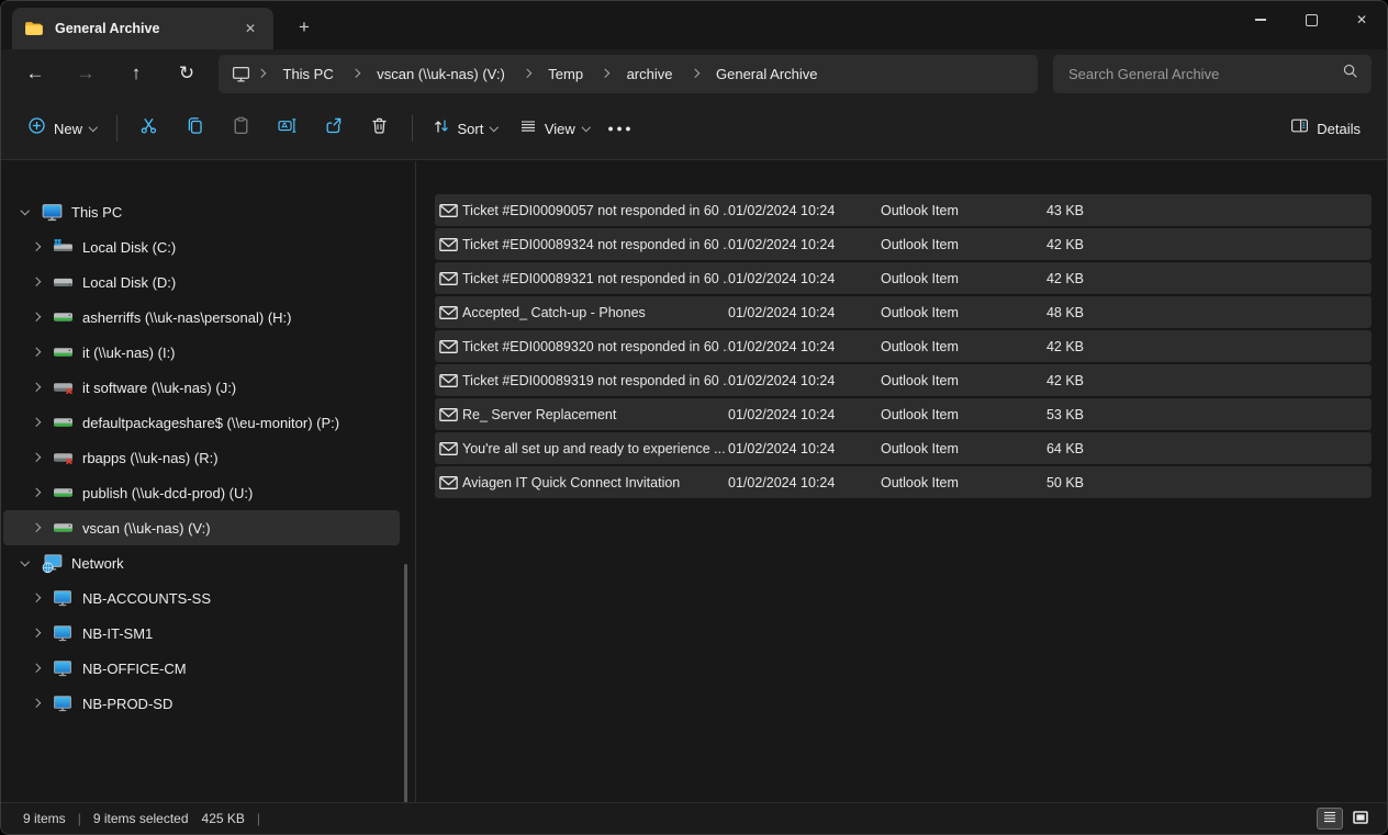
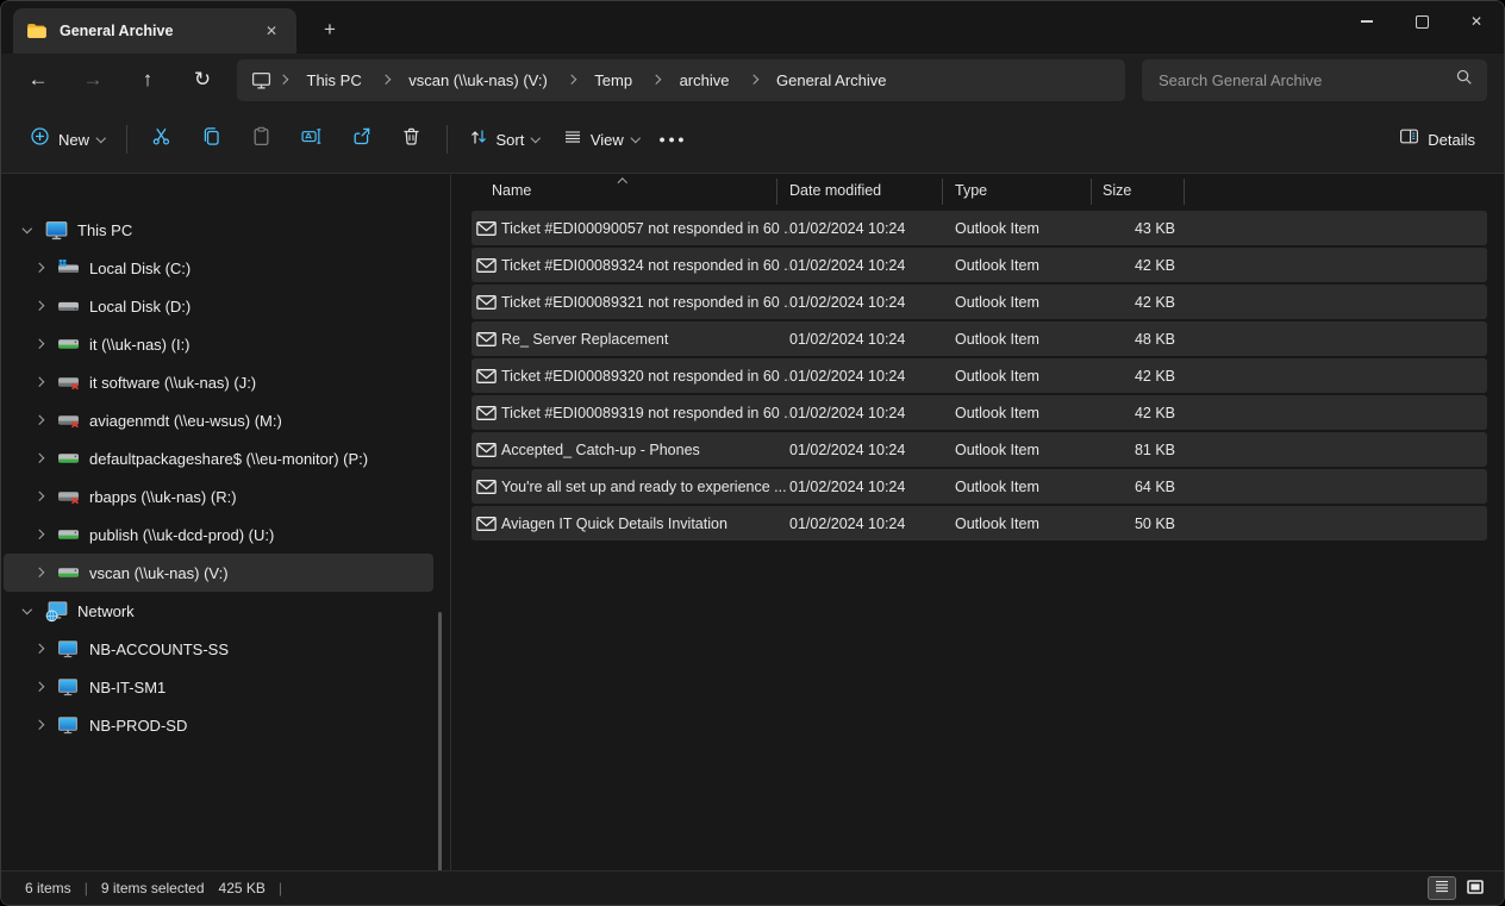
  General Archive
  ✕
  +
  ✕
  ←
  →
  ↑
  ↻
  This PC
  vscan (\\uk-nas) (V:)
  Temp
  archive
  General Archive
  Search General Archive
  New
  Sort
  View
  ●●●
  Details
  This PC
  Local Disk (C:)
  Local Disk (D:)
- asherriffs (\\uk-nas\personal) (H:)
  it (\\uk-nas) (I:)
  it software (\\uk-nas) (J:)
+ aviagenmdt (\\eu-wsus) (M:)
  defaultpackageshare$ (\\eu-monitor) (P:)
  rbapps (\\uk-nas) (R:)
  publish (\\uk-dcd-prod) (U:)
  vscan (\\uk-nas) (V:)
  Network
  NB-ACCOUNTS-SS
  NB-IT-SM1
- NB-OFFICE-CM
  NB-PROD-SD
+ Name
+ Date modified
+ Type
+ Size
  Ticket #EDI00090057 not responded in 60 .
  01/02/2024 10:24
  Outlook Item
  43 KB
  Ticket #EDI00089324 not responded in 60 .
  01/02/2024 10:24
  Outlook Item
  42 KB
  Ticket #EDI00089321 not responded in 60 .
  01/02/2024 10:24
  Outlook Item
  42 KB
- Accepted_ Catch-up - Phones
+ Re_ Server Replacement
  01/02/2024 10:24
  Outlook Item
  48 KB
  Ticket #EDI00089320 not responded in 60 .
  01/02/2024 10:24
  Outlook Item
  42 KB
  Ticket #EDI00089319 not responded in 60 .
  01/02/2024 10:24
  Outlook Item
  42 KB
- Re_ Server Replacement
+ Accepted_ Catch-up - Phones
  01/02/2024 10:24
  Outlook Item
- 53 KB
+ 81 KB
  You're all set up and ready to experience ...
  01/02/2024 10:24
  Outlook Item
  64 KB
- Aviagen IT Quick Connect Invitation
+ Aviagen IT Quick Details Invitation
  01/02/2024 10:24
  Outlook Item
  50 KB
- 9 items
+ 6 items
  |
  9 items selected
  425 KB
  |
